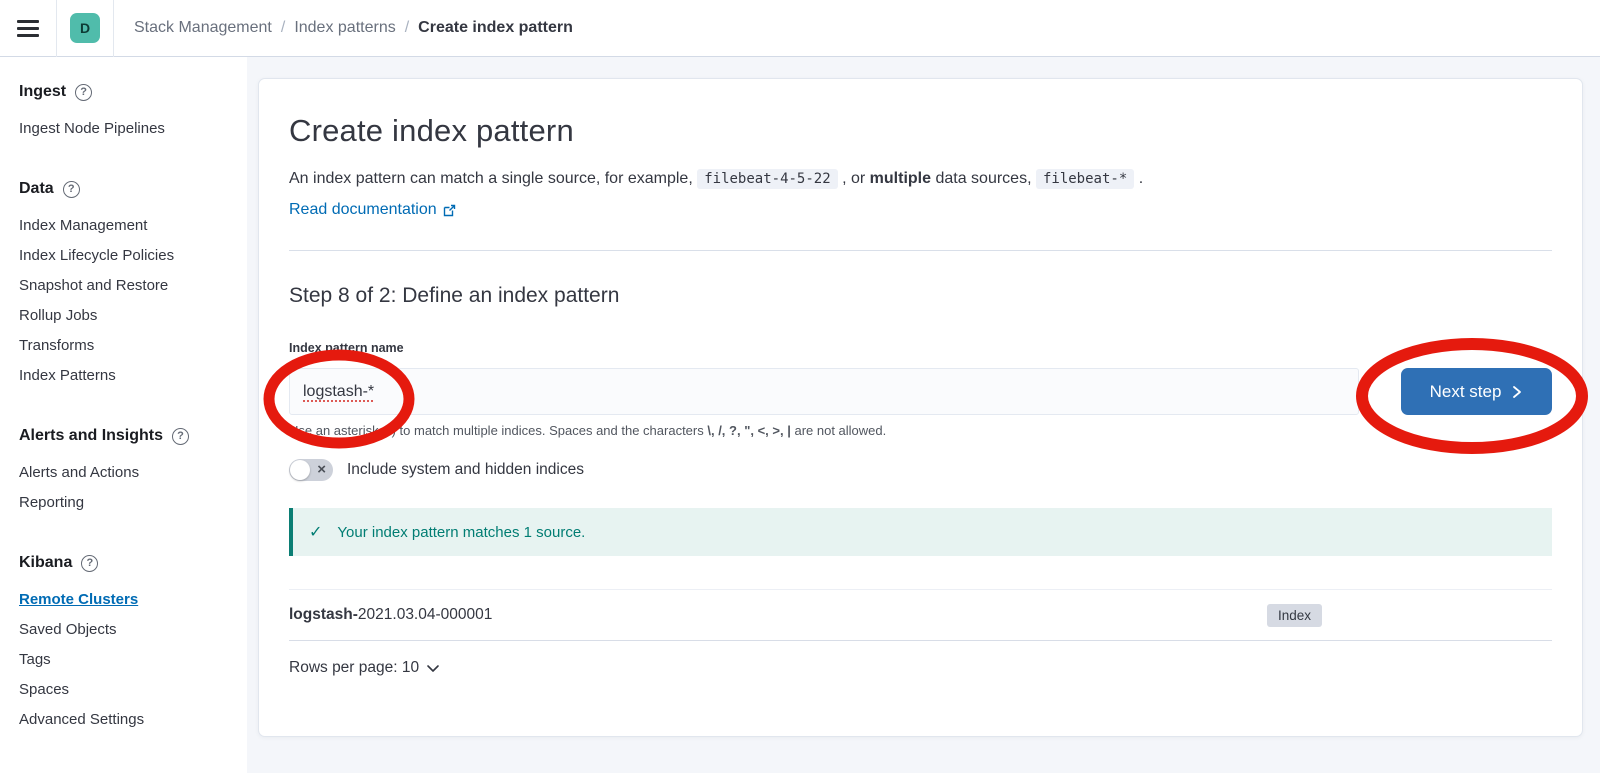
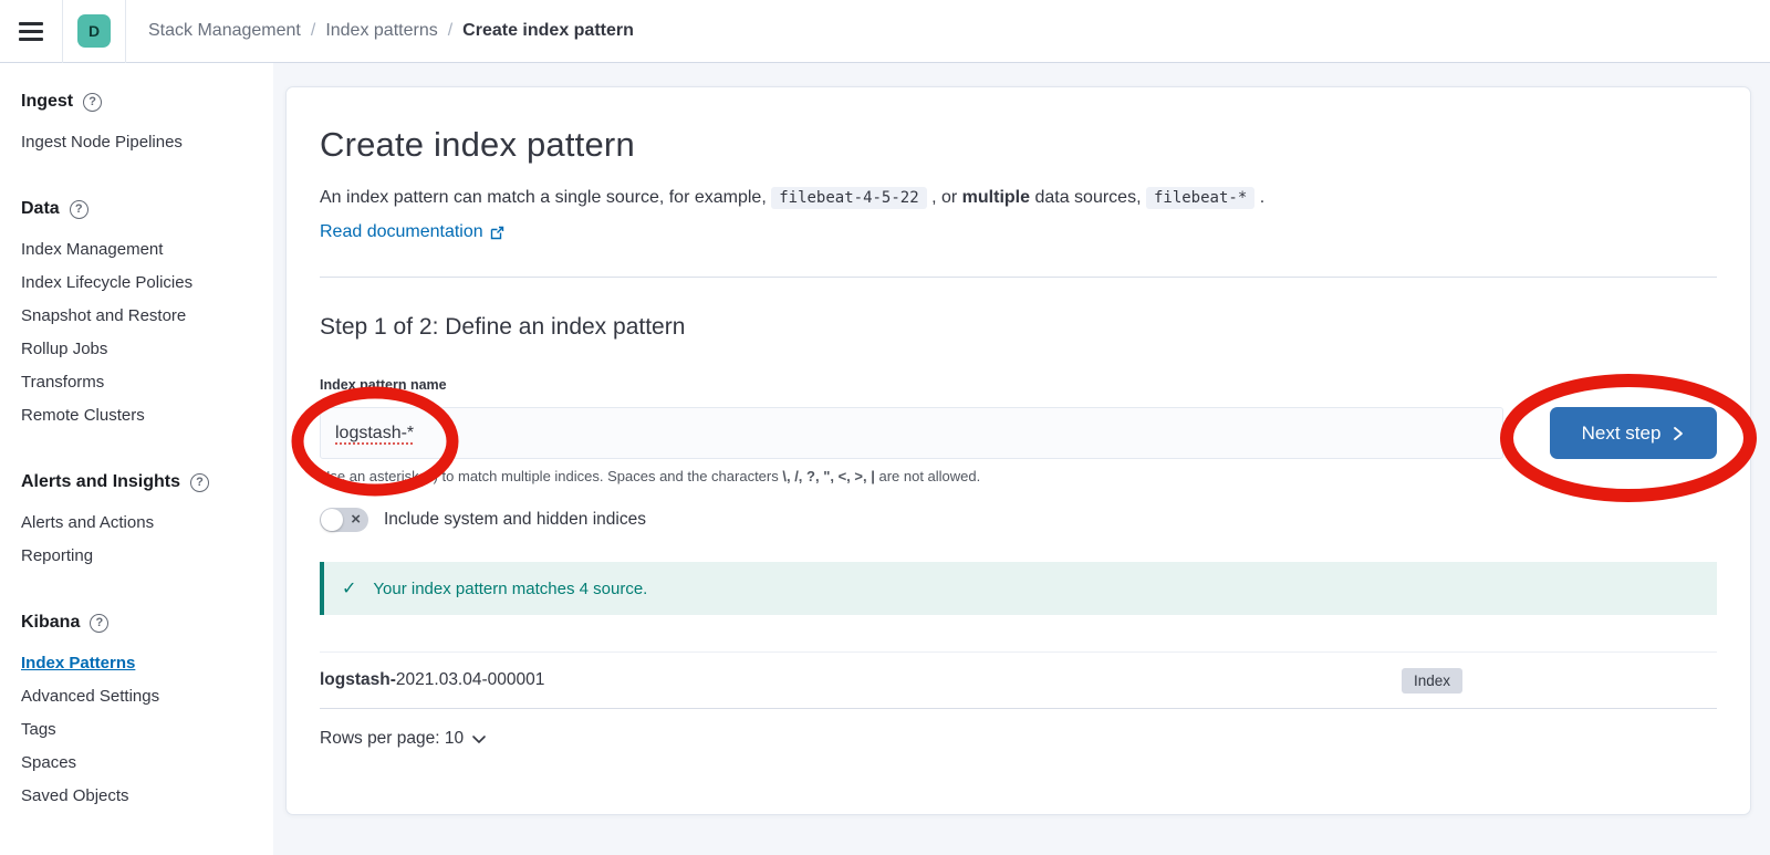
  D
  Stack Management
  /
  Index patterns
  /
  Create index pattern
  Ingest
  ?
  Ingest Node Pipelines
  Data
  ?
  Index Management
  Index Lifecycle Policies
  Snapshot and Restore
  Rollup Jobs
  Transforms
- Index Patterns
+ Remote Clusters
  Alerts and Insights
  ?
  Alerts and Actions
  Reporting
  Kibana
  ?
- Remote Clusters
+ Index Patterns
- Saved Objects
+ Advanced Settings
  Tags
  Spaces
- Advanced Settings
+ Saved Objects
  Create index pattern
  An index pattern can match a single source, for example, filebeat-4-5-22 , or multiple data sources, filebeat-* .
  Read documentation
- Step 8 of 2: Define an index pattern
+ Step 1 of 2: Define an index pattern
  Index pattern name
  logstash-*
  Next step
  e an asterisk to match multiple indices. Spaces and the characters \, /, ?, ", <, >, | are not allowed.
  ×
  Include system and hidden indices
  ✓
- Your index pattern matches 1 source.
+ Your index pattern matches 4 source.
  logstash-
  2021.03.04-000001
  Index
  Rows per page: 10
